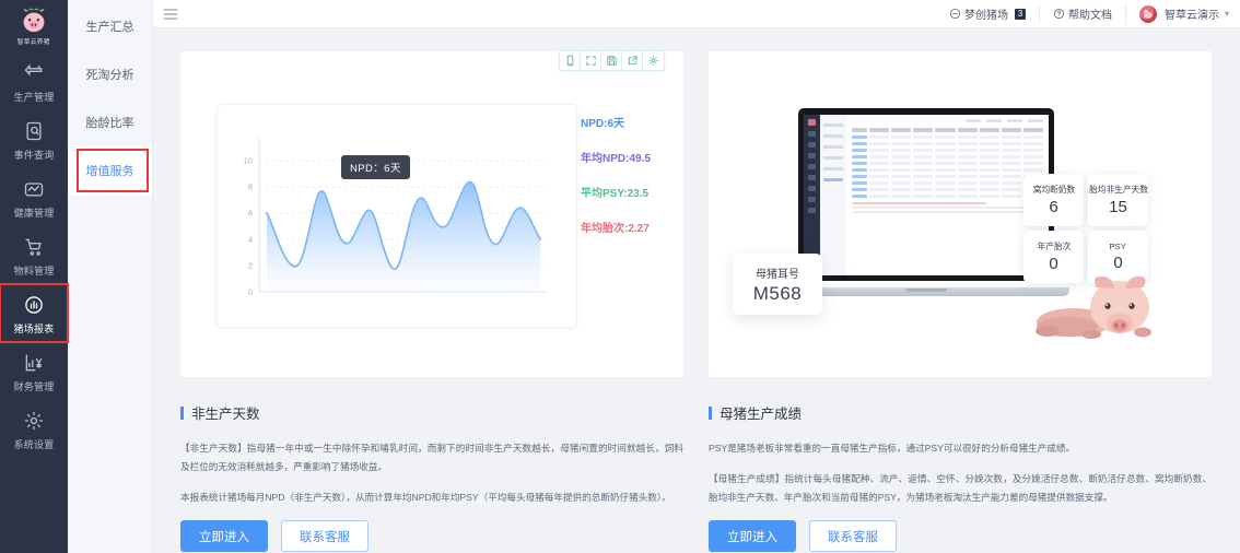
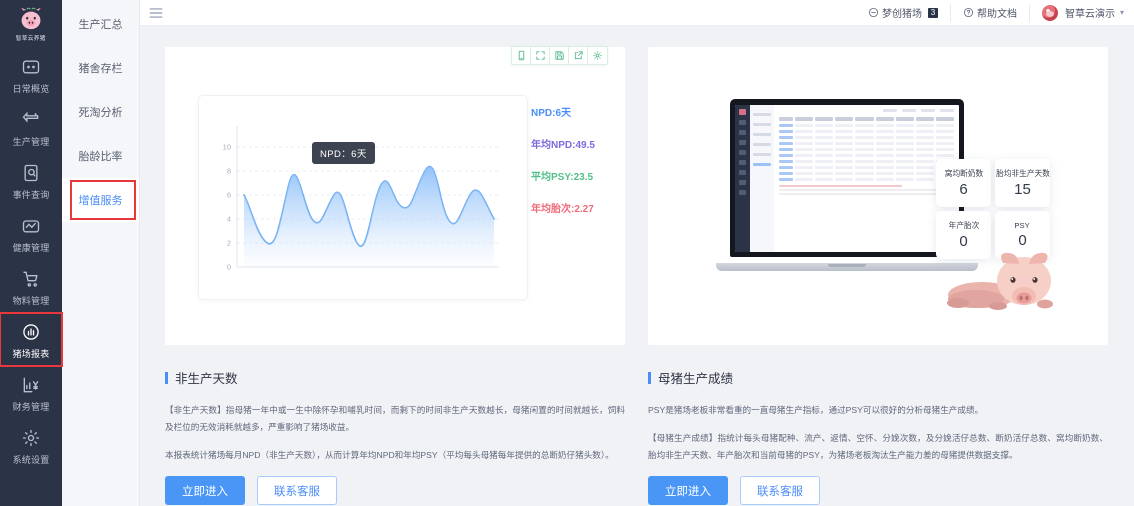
+ 日常概览
  生产管理
  事件查询
  健康管理
  物料管理
  猪场报表
  财务管理
  系统设置
  生产汇总
+ 猪舍存栏
  死淘分析
  胎龄比率
  增值服务
  梦创猪场
  3
  帮助文档
  智草云演示
  ▾
  10
  8
  6
  4
  2
  0
  NPD：6天
  NPD:6天
  年均NPD:49.5
  平均PSY:23.5
  年均胎次:2.27
  非生产天数
  【非生产天数】指母猪一年中或一生中除怀孕和哺乳时间，而剩下的时间非生产天数越长，母猪闲置的时间就越长，饲料及栏位的无效消耗就越多，严重影响了猪场收益。
  本报表统计猪场每月NPD（非生产天数），从而计算年均NPD和年均PSY（平均每头母猪每年提供的总断奶仔猪头数）。
  立即进入
  联系客服
- 母猪耳号
- M568
  窝均断奶数
  6
  胎均非生产天数
  15
  年产胎次
  0
  PSY
  0
  母猪生产成绩
  PSY是猪场老板非常看重的一直母猪生产指标，通过PSY可以很好的分析母猪生产成绩。
  【母猪生产成绩】指统计每头母猪配种、流产、返情、空怀、分娩次数，及分娩活仔总数、断奶活仔总数、窝均断奶数、胎均非生产天数、年产胎次和当前母猪的PSY，为猪场老板淘汰生产能力差的母猪提供数据支撑。
  立即进入
  联系客服
